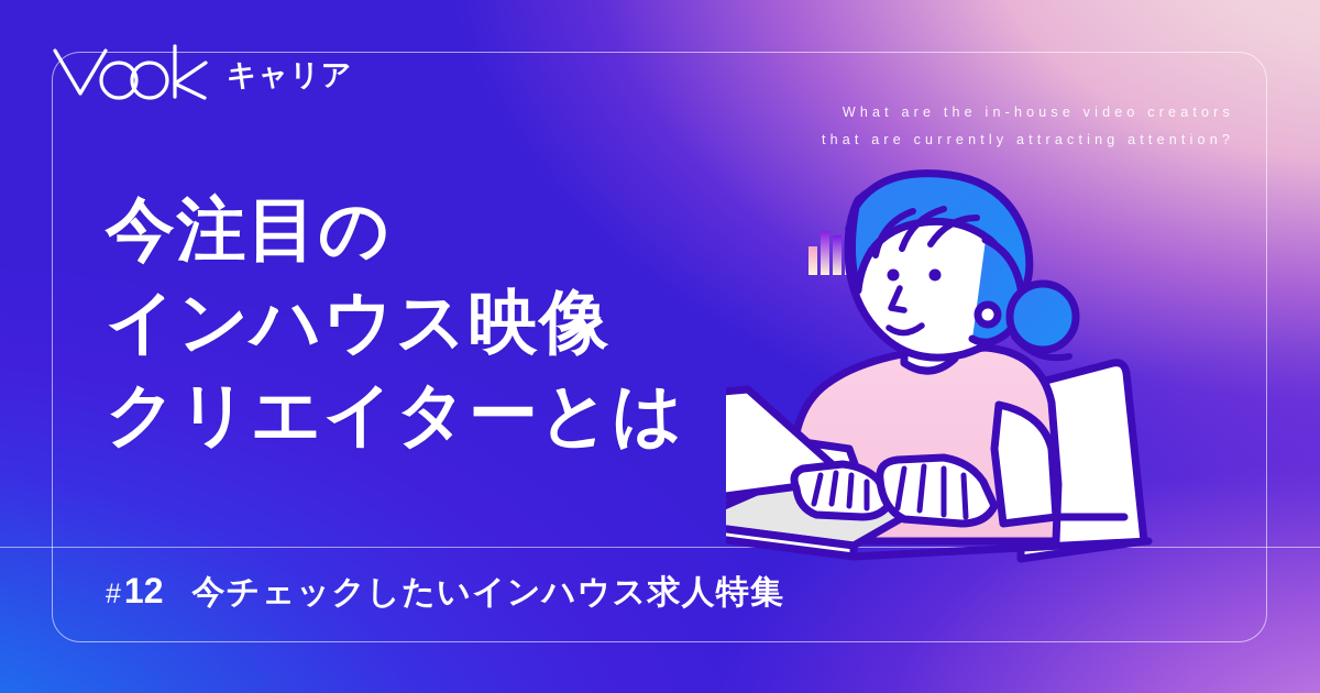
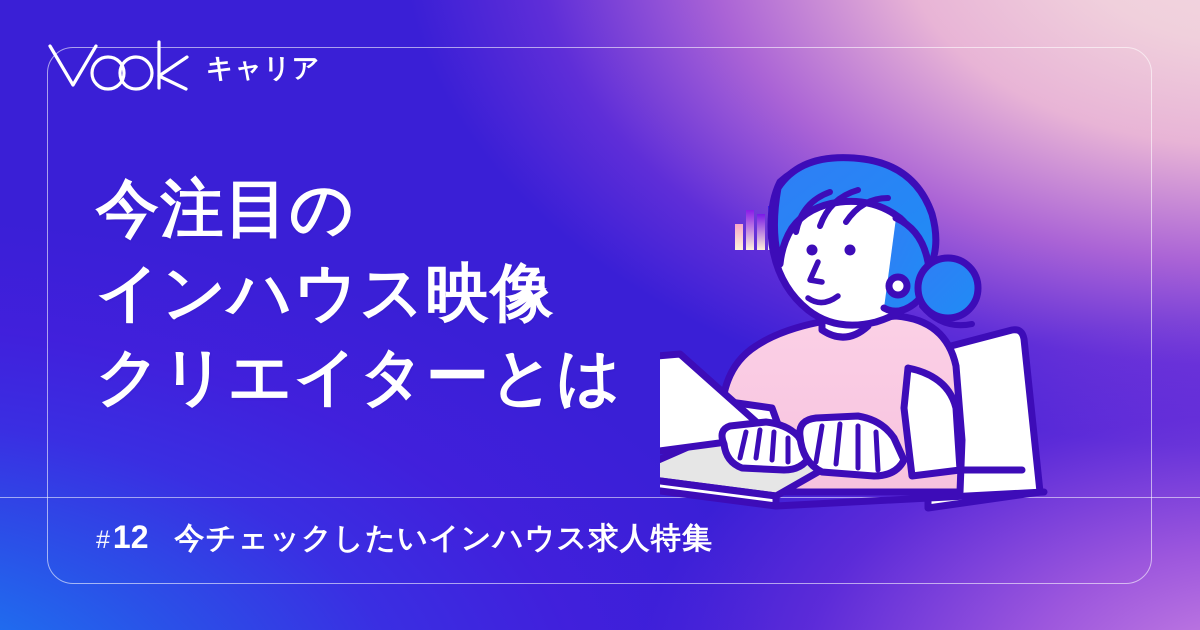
  キャリア
- What are the in-house video creators
- that are currently attracting attention?
  今注目の
  インハウス映像
  クリエイターとは
  #
  12
  今チェックしたいインハウス求人特集
